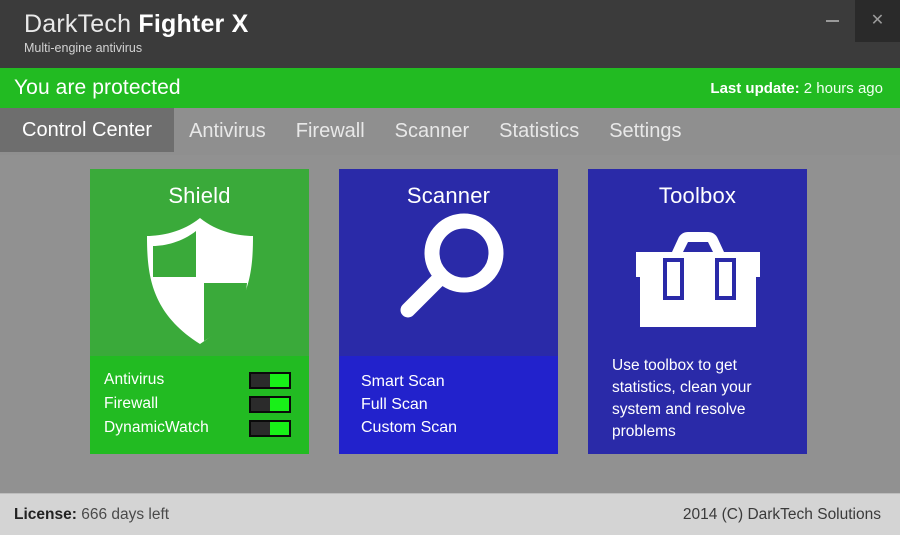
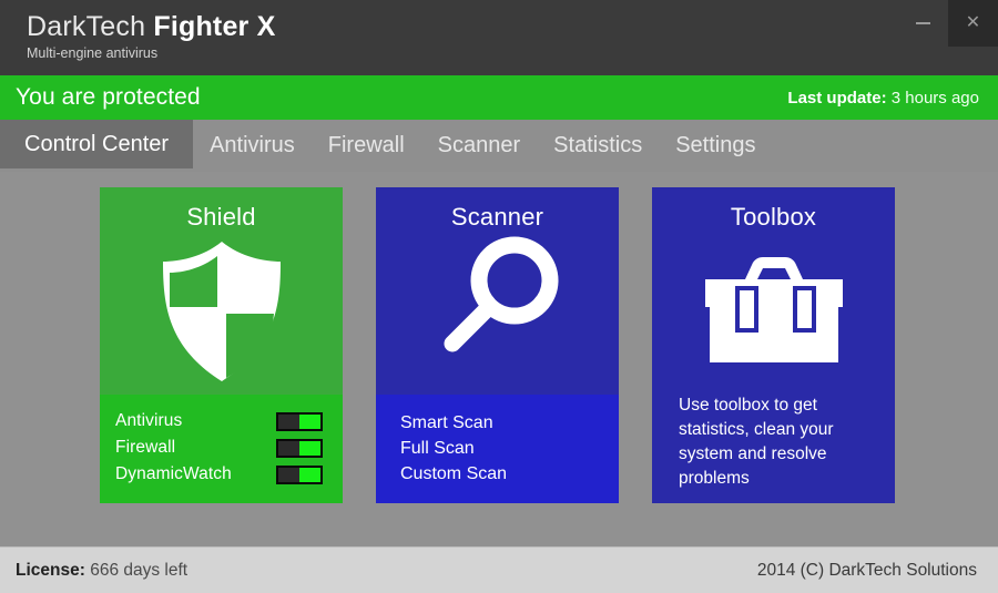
  DarkTech Fighter X
  Multi-engine antivirus
  ✕
  You are protected
- Last update: 2 hours ago
+ Last update: 3 hours ago
  Control Center
  Antivirus
  Firewall
  Scanner
  Statistics
  Settings
  Shield
  Antivirus
  Firewall
  DynamicWatch
  Scanner
  Smart Scan
  Full Scan
  Custom Scan
  Toolbox
  Use toolbox to get statistics, clean your system and resolve problems
  License: 666 days left
  2014 (C) DarkTech Solutions
